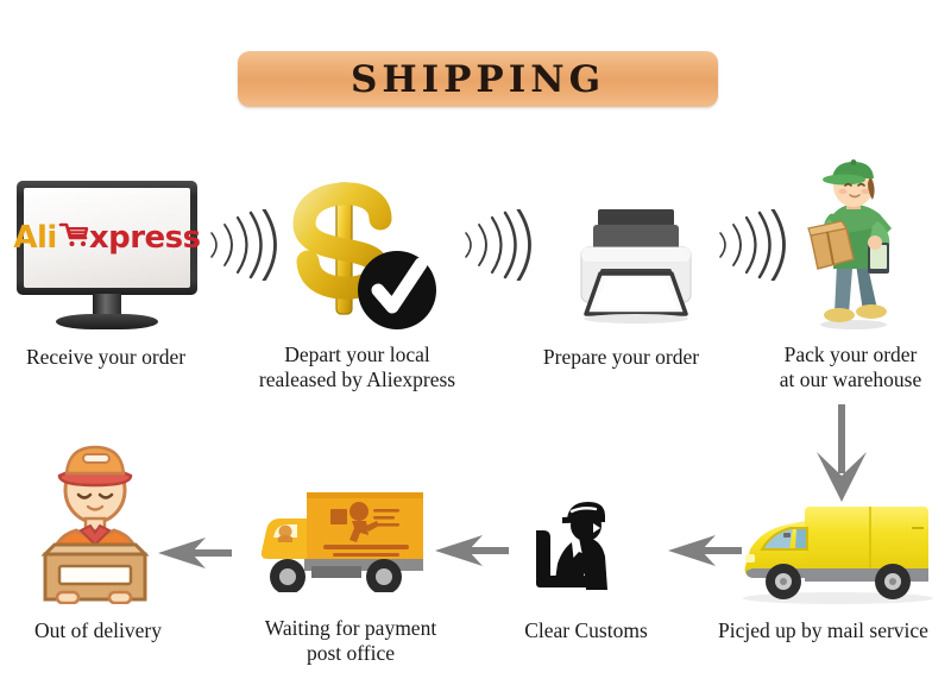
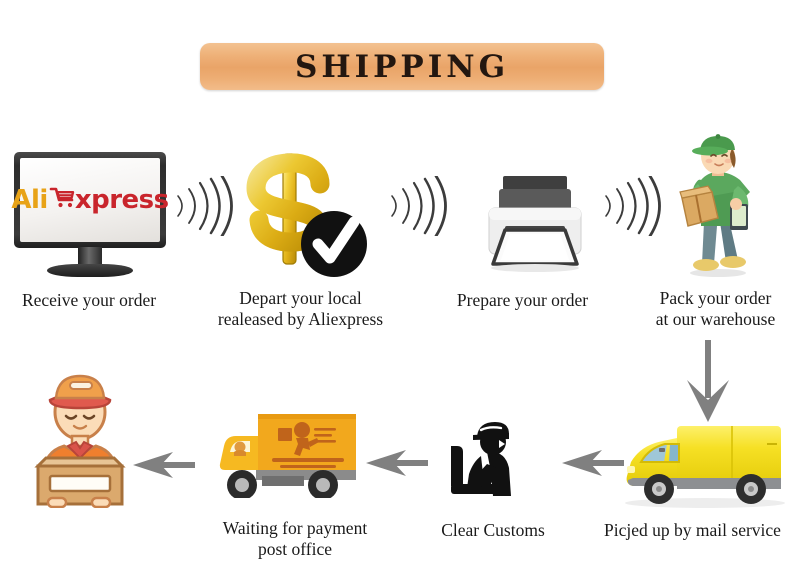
  SHIPPING
  Ali
  xpress
  Receive your order
  Depart your local
  realeased by Aliexpress
  Prepare your order
  Pack your order
  at our warehouse
  Picjed up by mail service
  Clear Customs
  Waiting for payment
  post office
- Out of delivery
